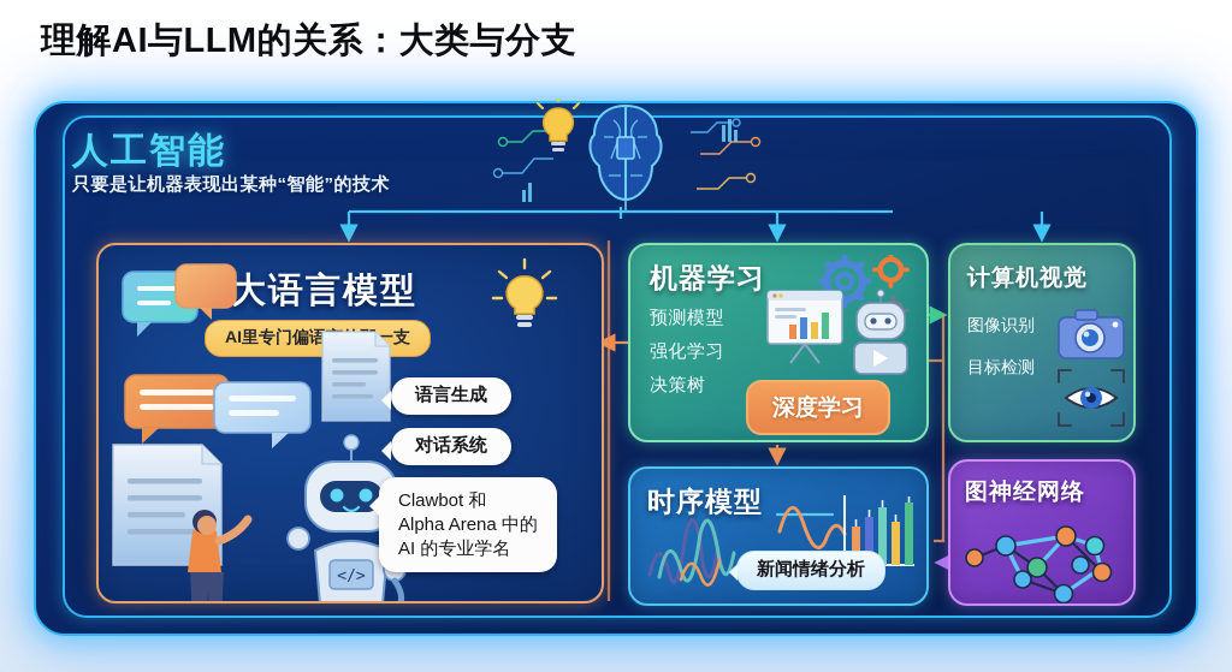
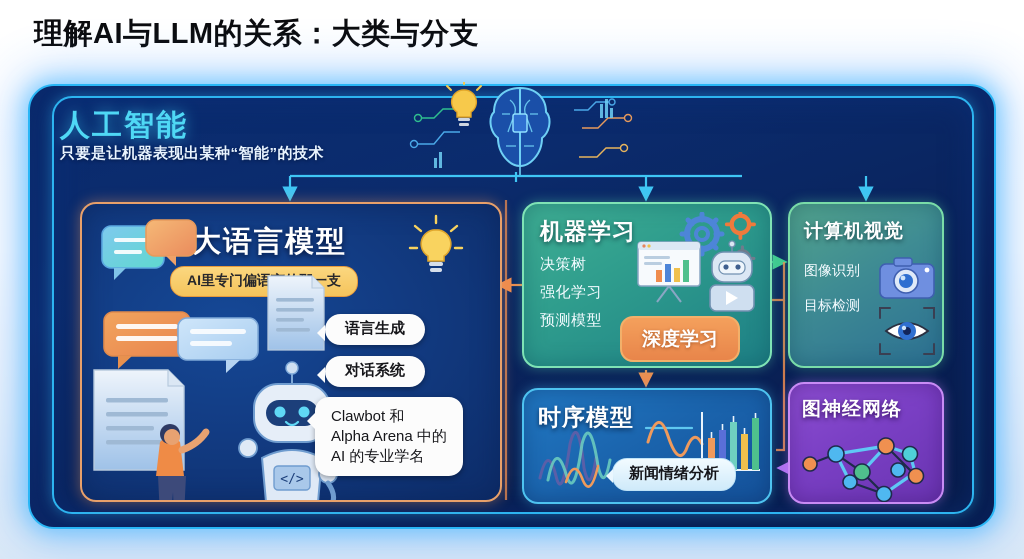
  理解AI与LLM的关系：大类与分支
  人工智能
  只要是让机器表现出某种“智能”的技术
  大语言模型
  AI里专门偏语一支
  </>
  语言生成
  对话系统
  Clawbot 和
  Alpha Arena 中的
  AI 的专业学名
  机器学习
- 预测模型
+ 决策树
  强化学习
- 决策树
+ 预测模型
  深度学习
  计算机视觉
  图像识别
  目标检测
  时序模型
  新闻情绪分析
  图神经网络
